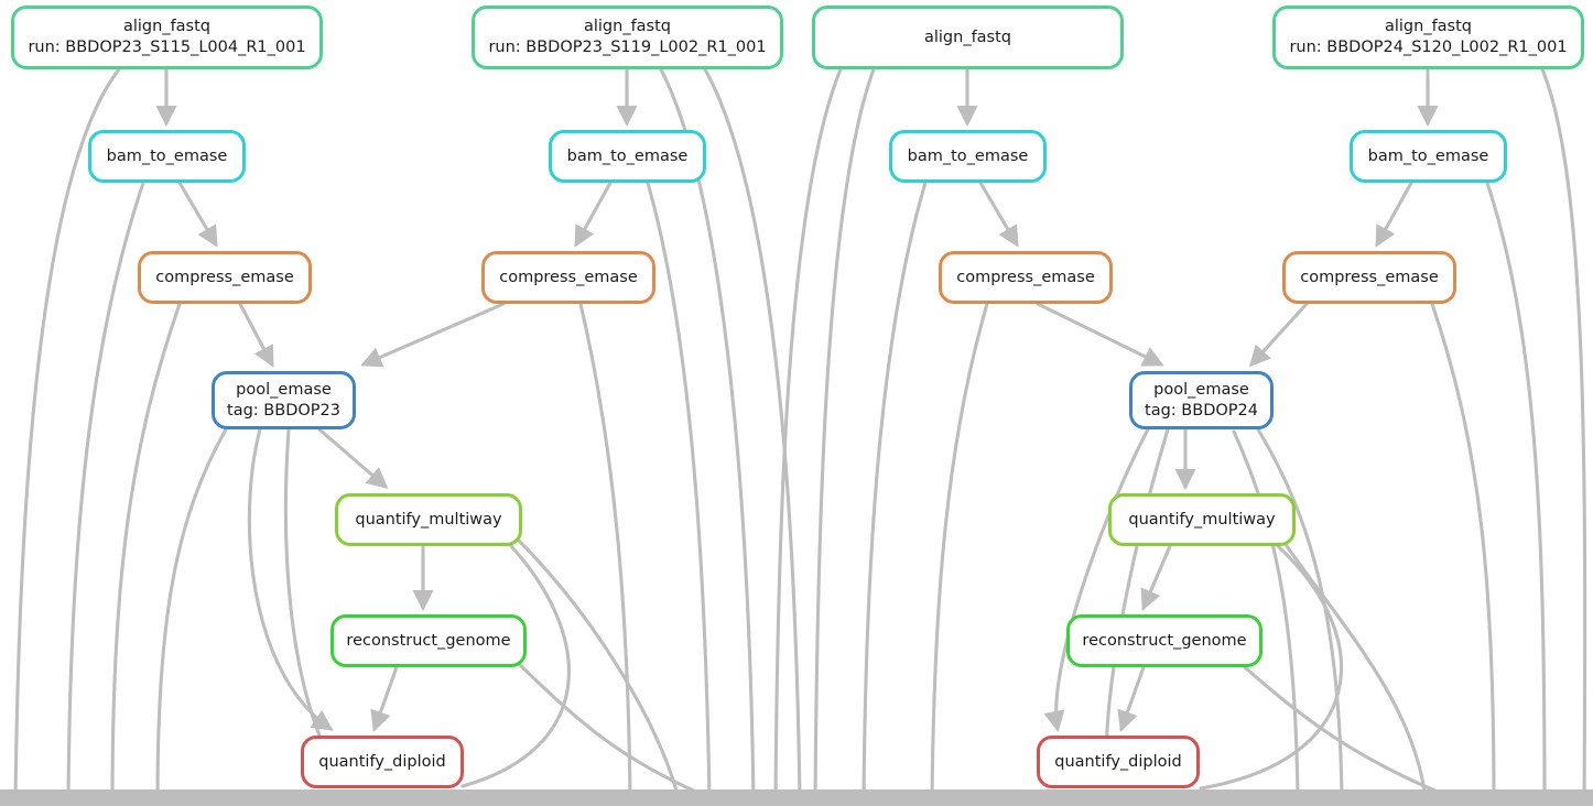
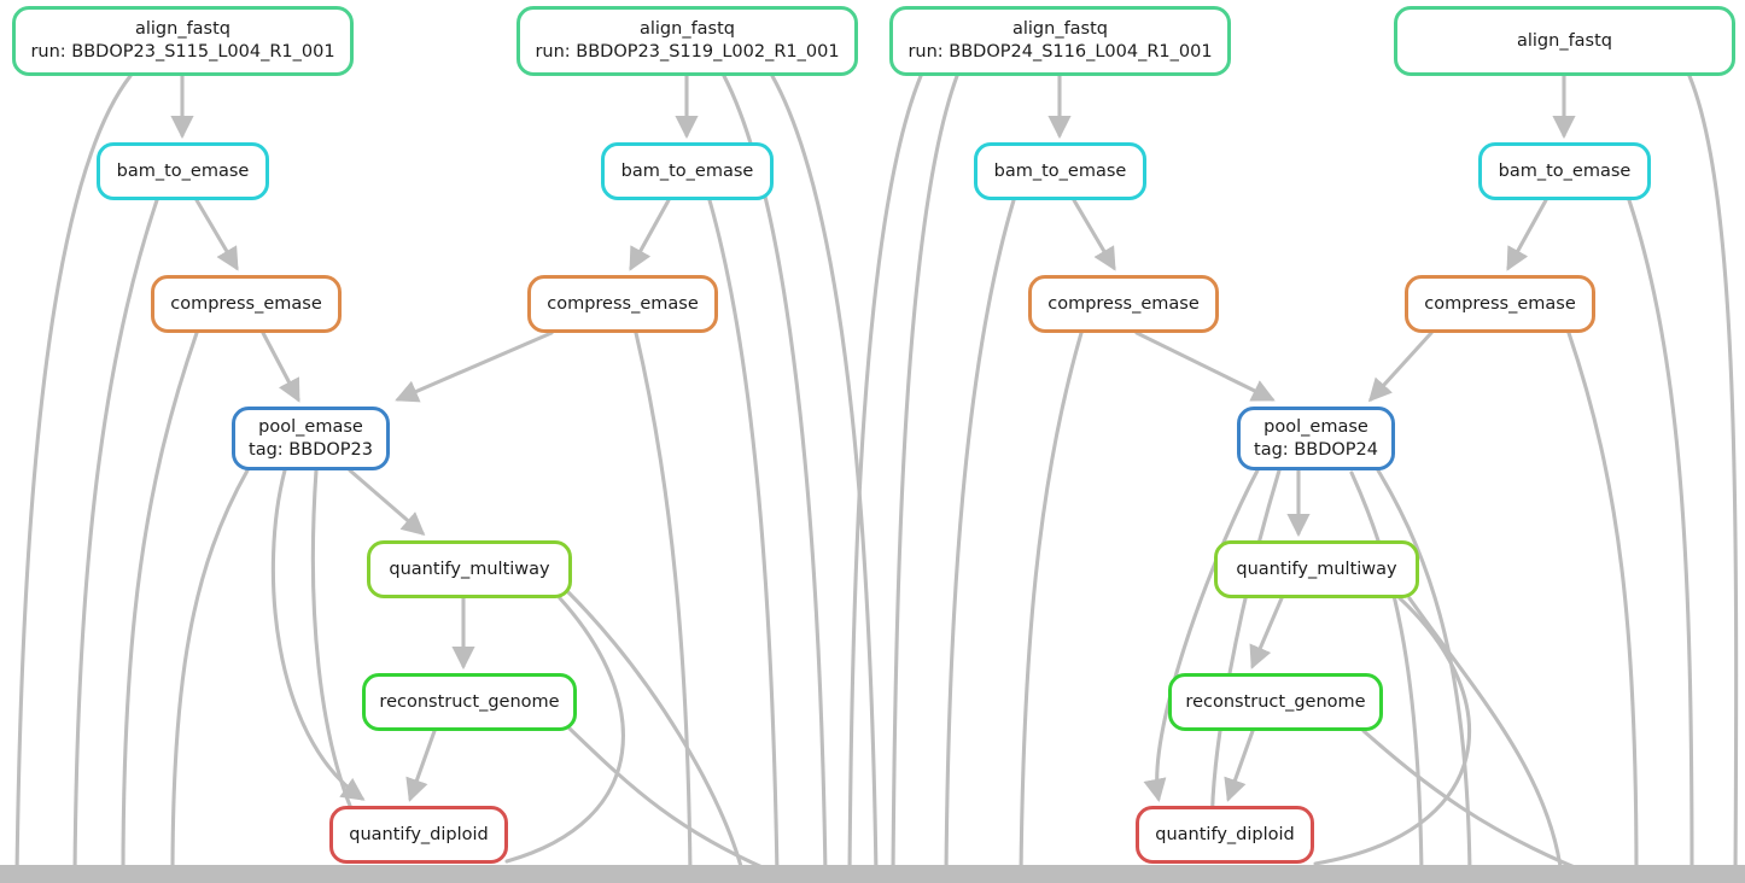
  align_fastq
  run: BBDOP23_S115_L004_R1_001
  align_fastq
  run: BBDOP23_S119_L002_R1_001
  align_fastq
+ run: BBDOP24_S116_L004_R1_001
  align_fastq
- run: BBDOP24_S120_L002_R1_001
  bam_to_emase
  bam_to_emase
  bam_to_emase
  bam_to_emase
  compress_emase
  compress_emase
  compress_emase
  compress_emase
  pool_emase
  tag: BBDOP23
  pool_emase
  tag: BBDOP24
  quantify_multiway
  quantify_multiway
  reconstruct_genome
  reconstruct_genome
  quantify_diploid
  quantify_diploid
